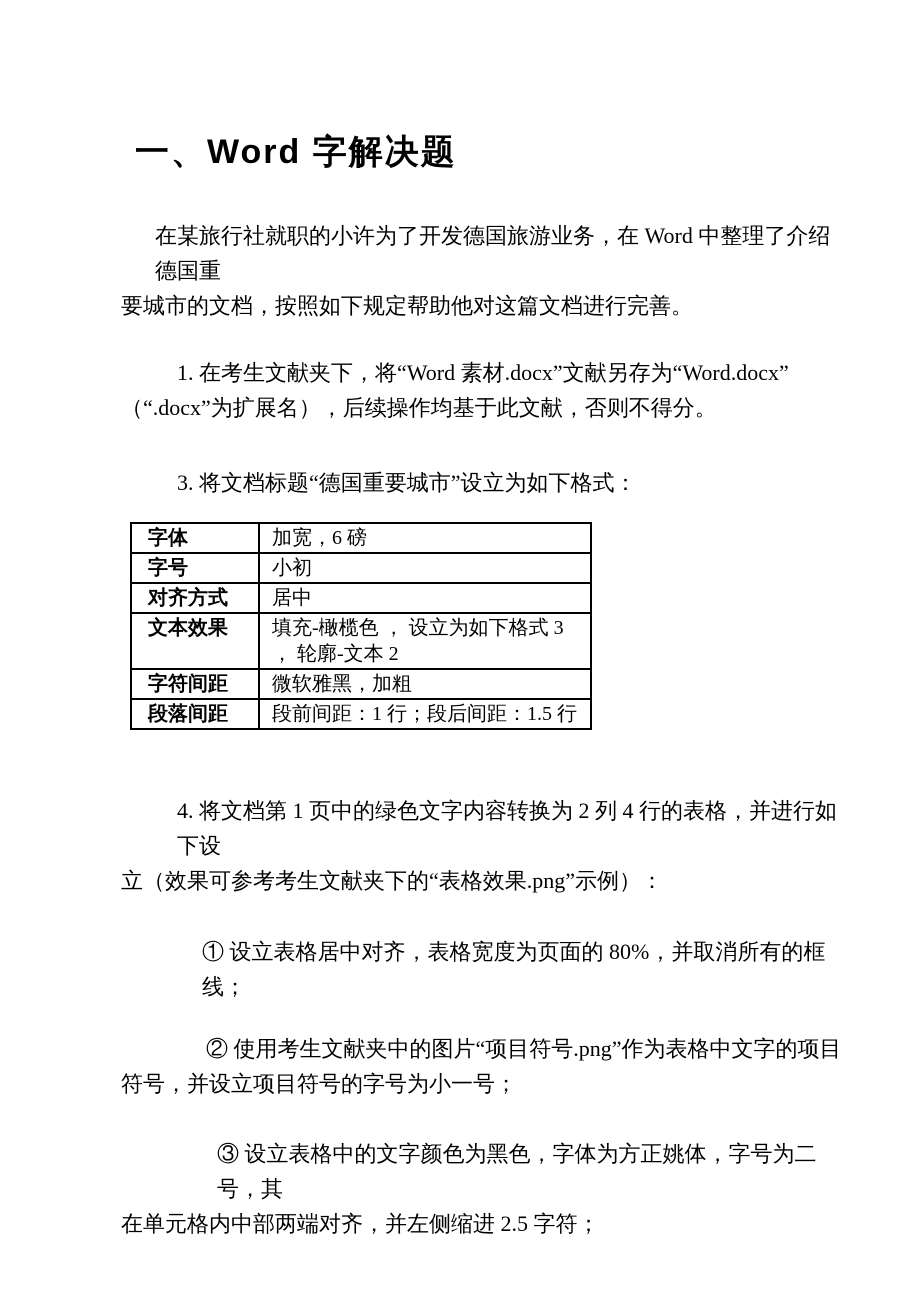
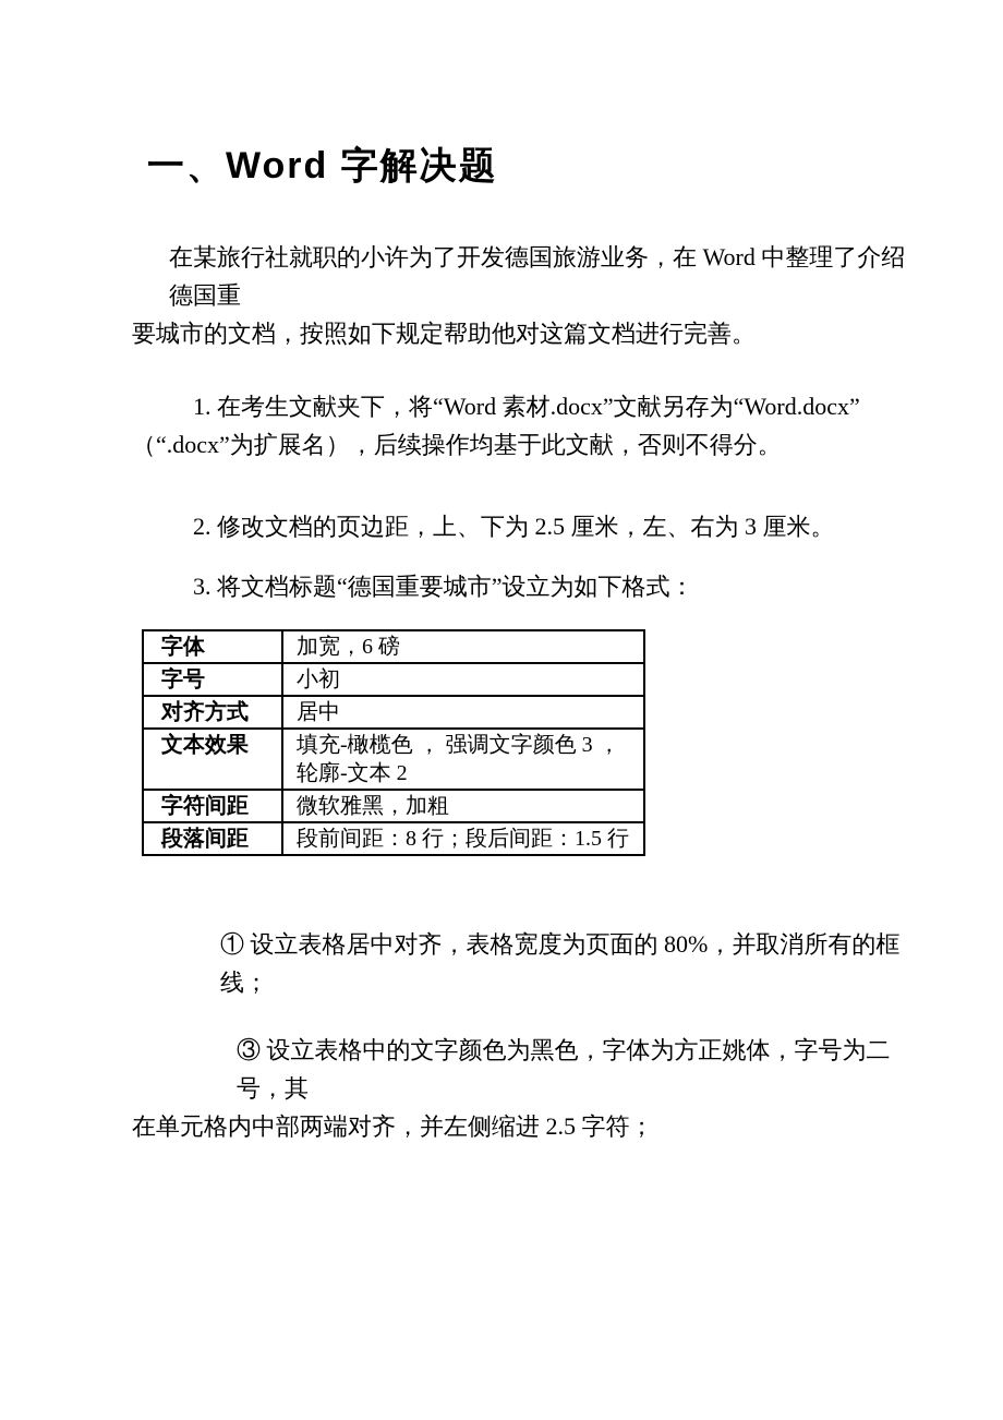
  一、Word 字解决题
  在某旅行社就职的小许为了开发德国旅游业务，在 Word 中整理了介绍德国重
  要城市的文档，按照如下规定帮助他对这篇文档进行完善。
  1. 在考生文献夹下，将“Word 素材.docx”文献另存为“Word.docx”
  （“.docx”为扩展名），后续操作均基于此文献，否则不得分。
+ 2. 修改文档的页边距，上、下为 2.5 厘米，左、右为 3 厘米。
  3. 将文档标题“德国重要城市”设立为如下格式：
  字体	加宽，6 磅
  字号	小初
  对齐方式	居中
- 文本效果	填充-橄榄色 ， 设立为如下格式 3 ， 轮廓-文本 2
+ 文本效果	填充-橄榄色 ， 强调文字颜色 3 ， 轮廓-文本 2
  字符间距	微软雅黑，加粗
- 段落间距	段前间距：1 行；段后间距：1.5 行
+ 段落间距	段前间距：8 行；段后间距：1.5 行
- 4. 将文档第 1 页中的绿色文字内容转换为 2 列 4 行的表格，并进行如下设
- 立（效果可参考考生文献夹下的“表格效果.png”示例）：
  ① 设立表格居中对齐，表格宽度为页面的 80%，并取消所有的框线；
- ② 使用考生文献夹中的图片“项目符号.png”作为表格中文字的项目
- 符号，并设立项目符号的字号为小一号；
  ③ 设立表格中的文字颜色为黑色，字体为方正姚体，字号为二号，其
  在单元格内中部两端对齐，并左侧缩进 2.5 字符；
